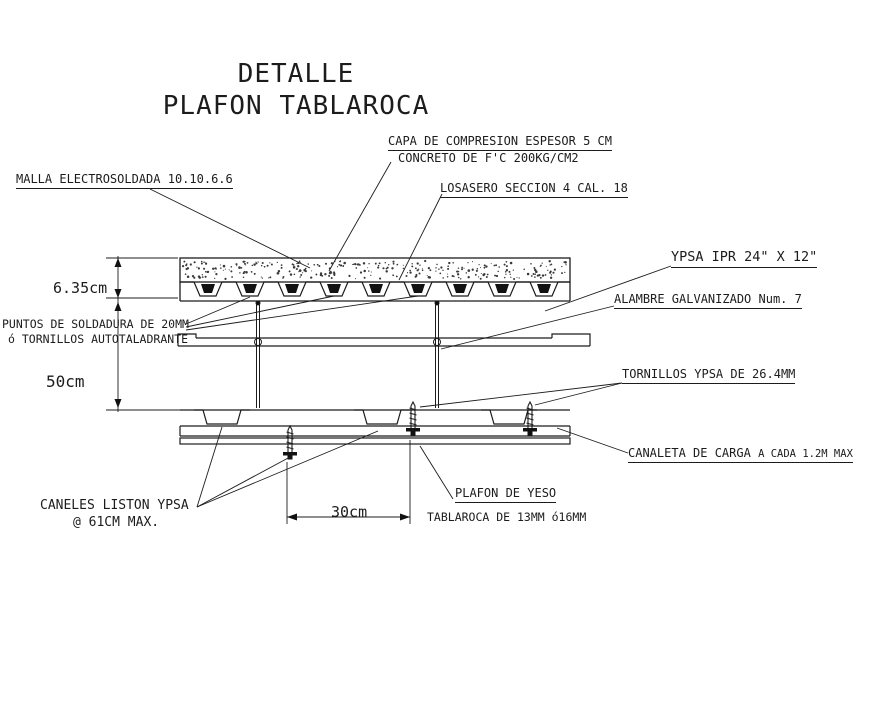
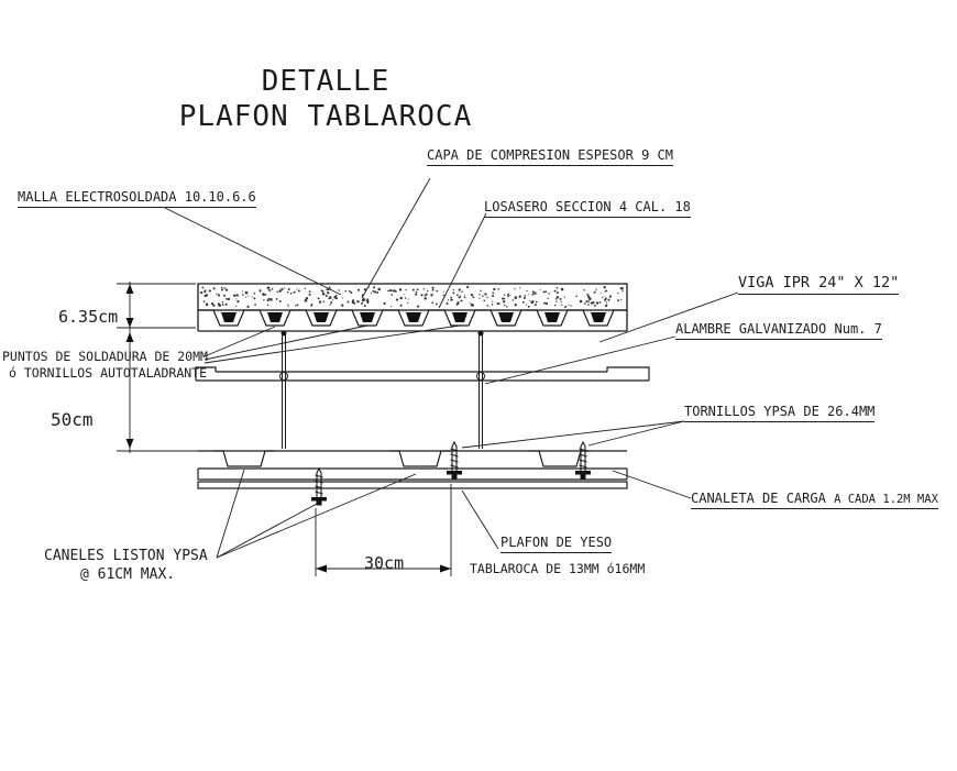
  DETALLE
  PLAFON TABLAROCA
- CAPA DE COMPRESION ESPESOR 5 CM
+ CAPA DE COMPRESION ESPESOR 9 CM
- CONCRETO DE F'C 200KG/CM2
  MALLA ELECTROSOLDADA 10.10.6.6
  LOSASERO SECCION 4 CAL. 18
- YPSA IPR 24" X 12"
+ VIGA IPR 24" X 12"
  ALAMBRE GALVANIZADO Num. 7
  6.35cm
  PUNTOS DE SOLDADURA DE 20MM
  ó TORNILLOS AUTOTALADRANTE
  50cm
  TORNILLOS YPSA DE 26.4MM
  CANALETA DE CARGA A CADA 1.2M MAX
  CANELES LISTON YPSA
  @ 61CM MAX.
  30cm
  PLAFON DE YESO
  TABLAROCA DE 13MM ó16MM
